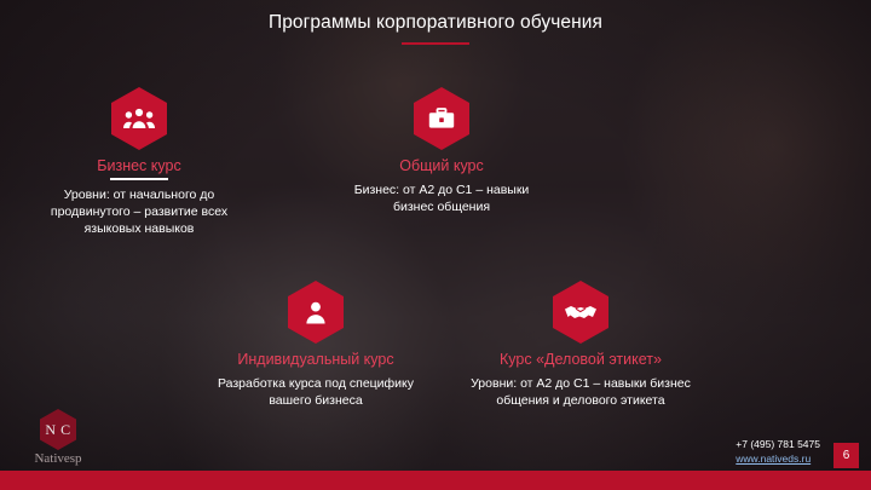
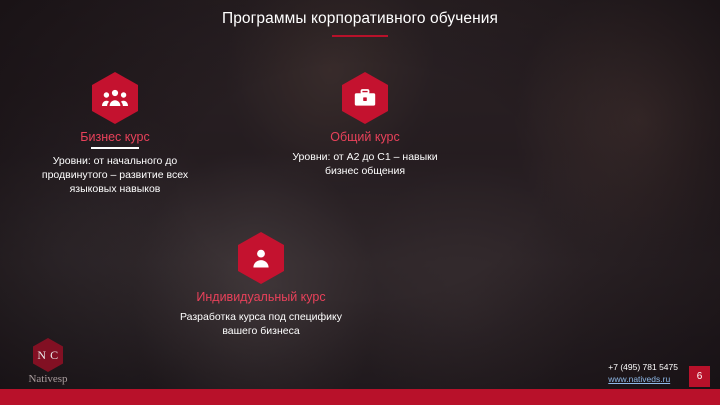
  Программы корпоративного обучения
  Бизнес курс
  Уровни: от начального до продвинутого – развитие всех языковых навыков
  Общий курс
- Бизнес: от А2 до С1 – навыки бизнес общения
+ Уровни: от А2 до С1 – навыки бизнес общения
  Индивидуальный курс
  Разработка курса под специфику вашего бизнеса
- Курс «Деловой этикет»
- Уровни: от А2 до С1 – навыки бизнес общения и делового этикета
  N C
  Nativesp
  +7 (495) 781 5475
  www.nativeds.ru
  6
